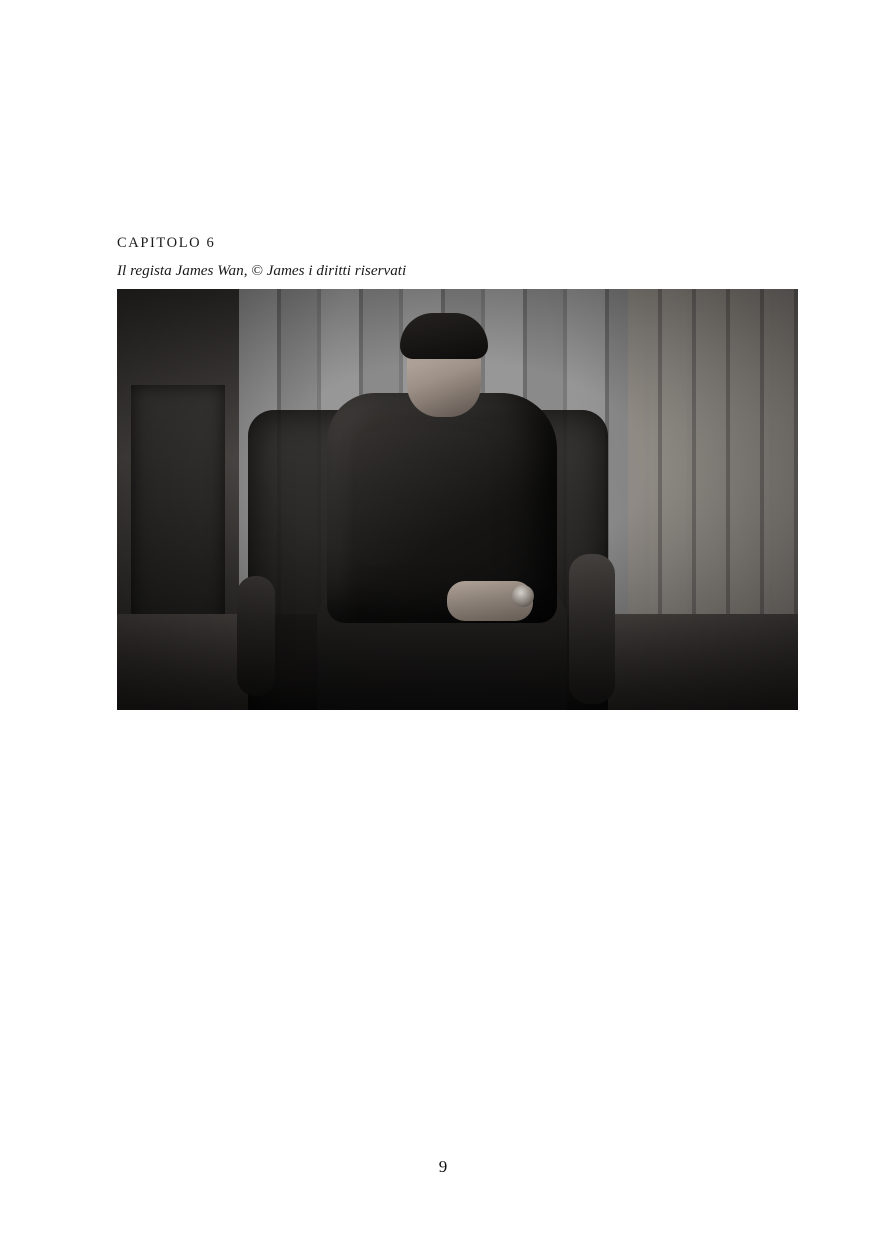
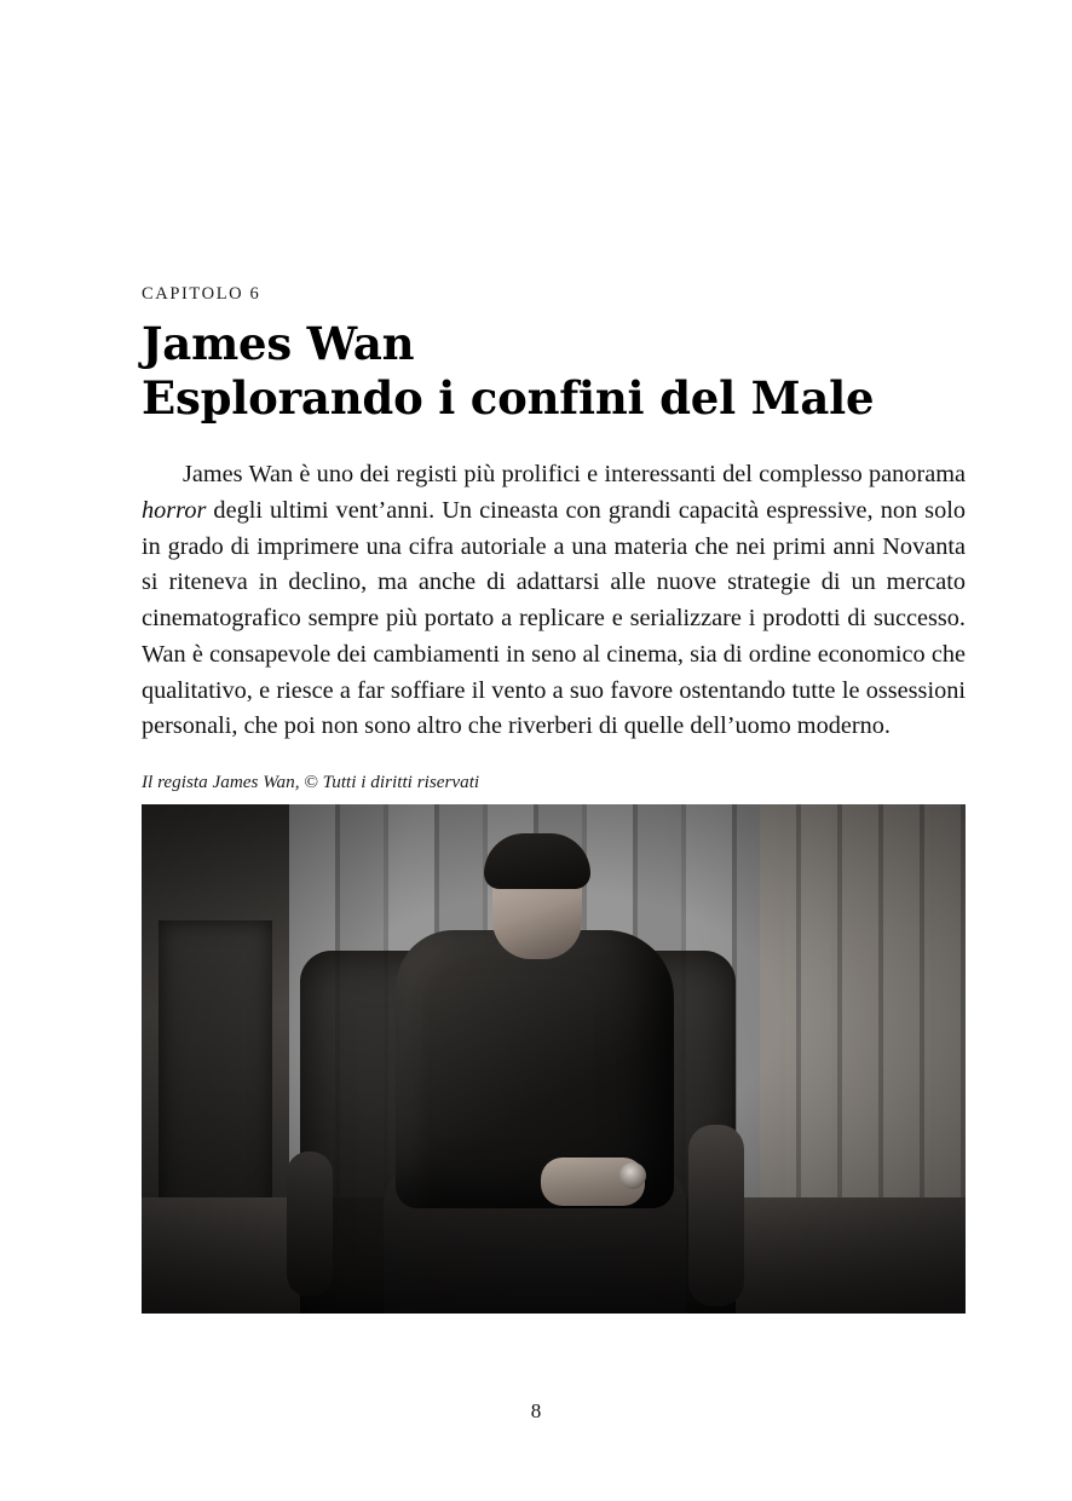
  CAPITOLO 6
+ James Wan
+ Esplorando i confini del Male
+ James Wan è uno dei registi più prolifici e interessanti del complesso panorama horror degli ultimi vent’anni. Un cineasta con grandi capacità espressive, non solo in grado di imprimere una cifra autoriale a una materia che nei primi anni Novanta si riteneva in declino, ma anche di adattarsi alle nuove strategie di un mercato cinematografico sempre più portato a replicare e serializzare i prodotti di successo. Wan è consapevole dei cambiamenti in seno al cinema, sia di ordine economico che qualitativo, e riesce a far soffiare il vento a suo favore ostentando tutte le ossessioni personali, che poi non sono altro che riverberi di quelle dell’uomo moderno.
- Il regista James Wan, © James i diritti riservati
+ Il regista James Wan, © Tutti i diritti riservati
- 9
+ 8
